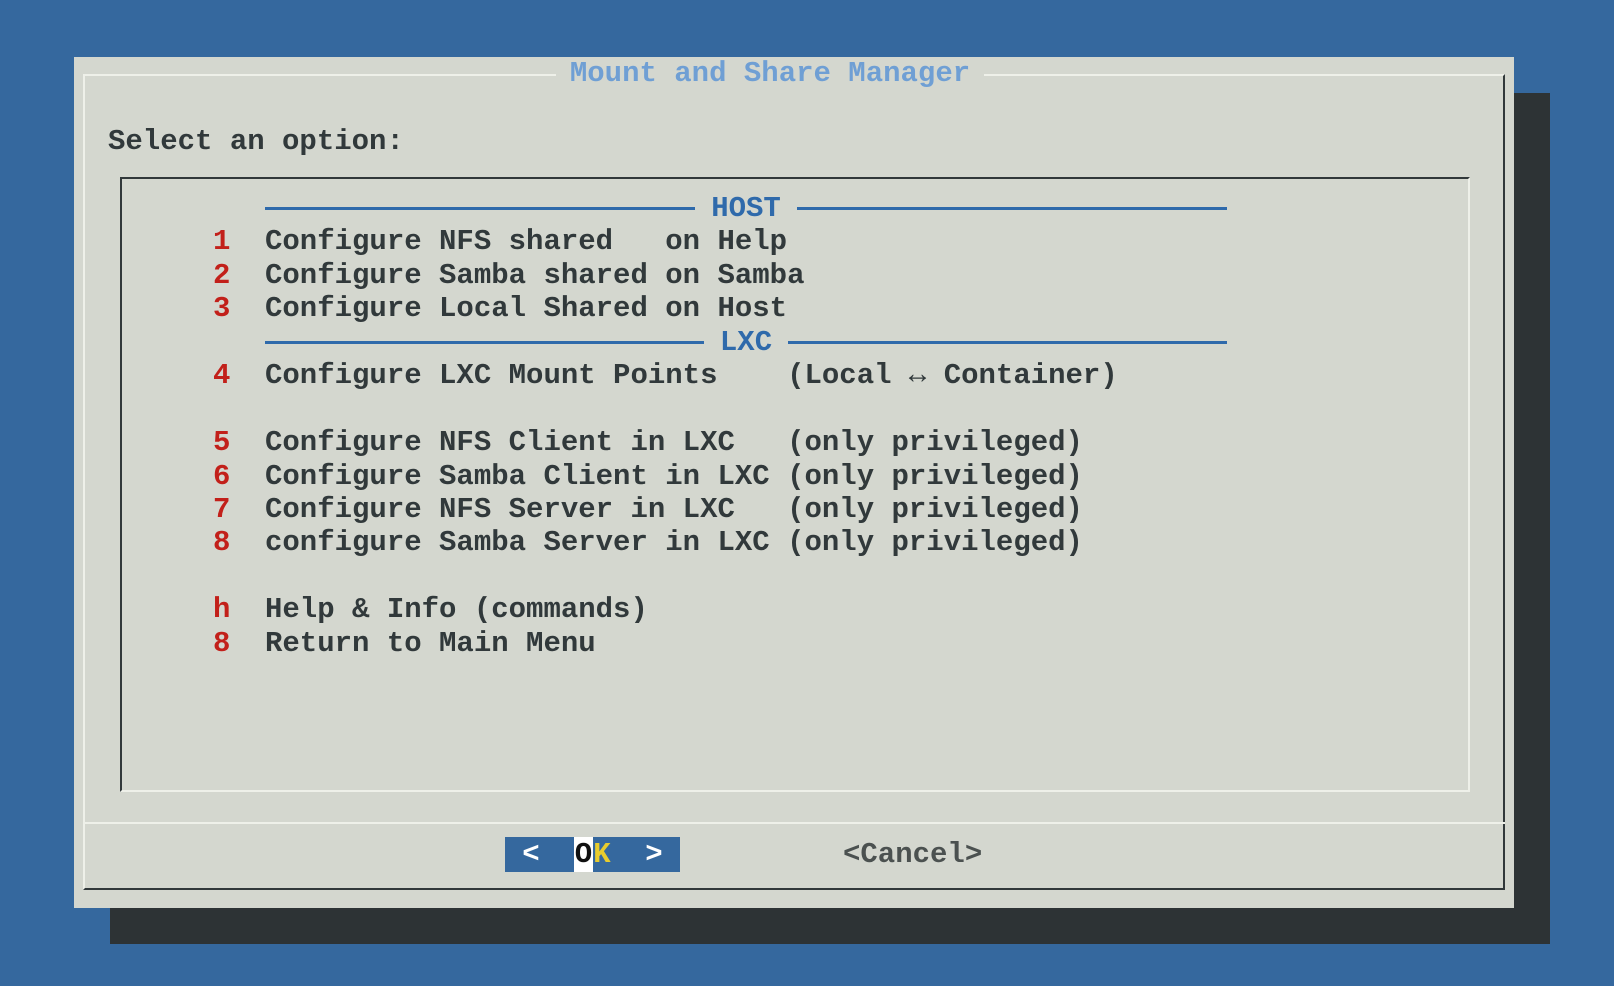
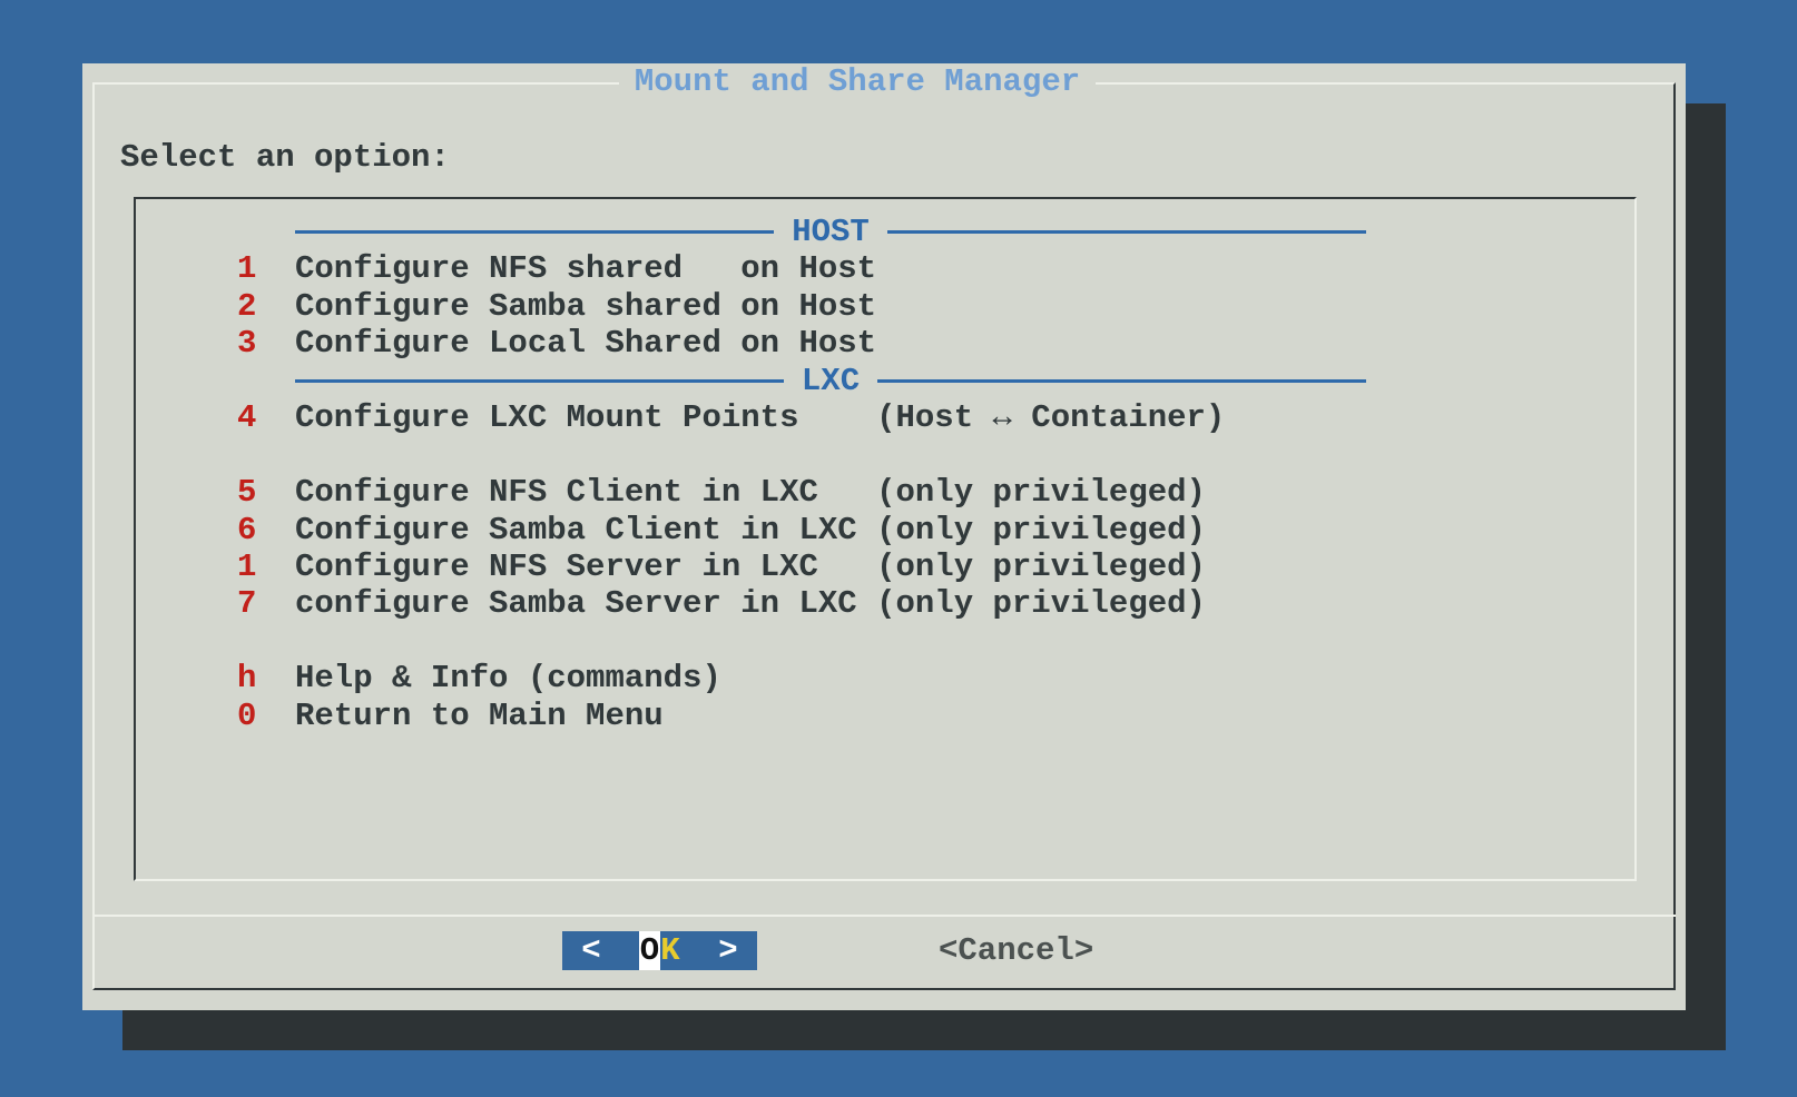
  Mount and Share Manager
  Select an option:
  HOST
- 1 Configure NFS shared on Help
+ 1 Configure NFS shared on Host
- 2 Configure Samba shared on Samba
+ 2 Configure Samba shared on Host
  3 Configure Local Shared on Host
  LXC
- 4 Configure LXC Mount Points (Local ↔ Container)
+ 4 Configure LXC Mount Points (Host ↔ Container)
  5 Configure NFS Client in LXC (only privileged)
  6 Configure Samba Client in LXC (only privileged)
- 7 Configure NFS Server in LXC (only privileged)
+ 1 Configure NFS Server in LXC (only privileged)
- 8 configure Samba Server in LXC (only privileged)
+ 7 configure Samba Server in LXC (only privileged)
  h Help & Info (commands)
- 8 Return to Main Menu
+ 0 Return to Main Menu
  <
  O
  K
  >
  <Cancel>
